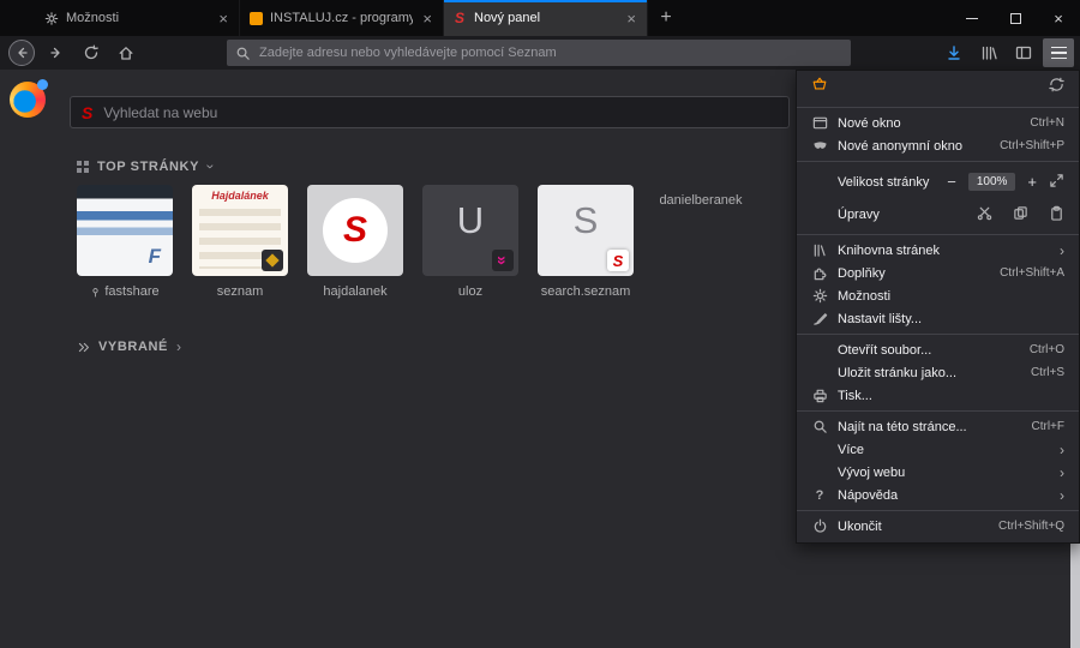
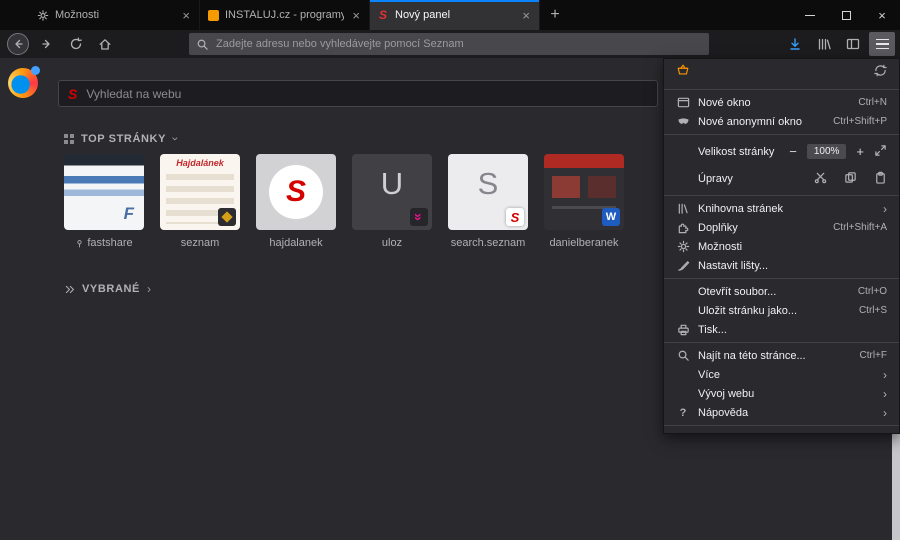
  Možnosti
  ×
  INSTALUJ.cz - programy
  ×
  S
  Nový panel
  ×
  +
  ×
  Zadejte adresu nebo vyhledávejte pomocí Seznam
  S
  Vyhledat na webu
  TOP STRÁNKY
  F
  fastshare
  Hajdalánek
  seznam
  S
  hajdalanek
  U
  uloz
  S
  S
  search.seznam
+ W
  danielberanek
  VYBRANÉ
  ›
  Nové okno
  Ctrl+N
  Nové anonymní okno
  Ctrl+Shift+P
  Velikost stránky
  −
  100%
  +
  Úpravy
  Knihovna stránek
  ›
  Doplňky
  Ctrl+Shift+A
  Možnosti
  Nastavit lišty...
  Otevřít soubor...
  Ctrl+O
  Uložit stránku jako...
  Ctrl+S
  Tisk...
  Najít na této stránce...
  Ctrl+F
  Více
  ›
  Vývoj webu
  ›
  ?
  Nápověda
  ›
- Ukončit
- Ctrl+Shift+Q
